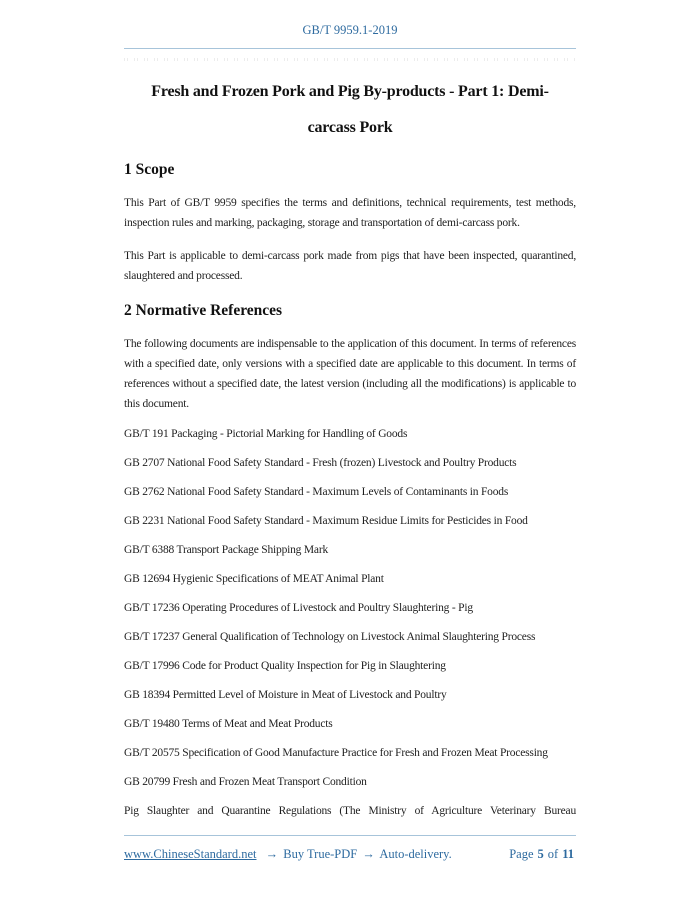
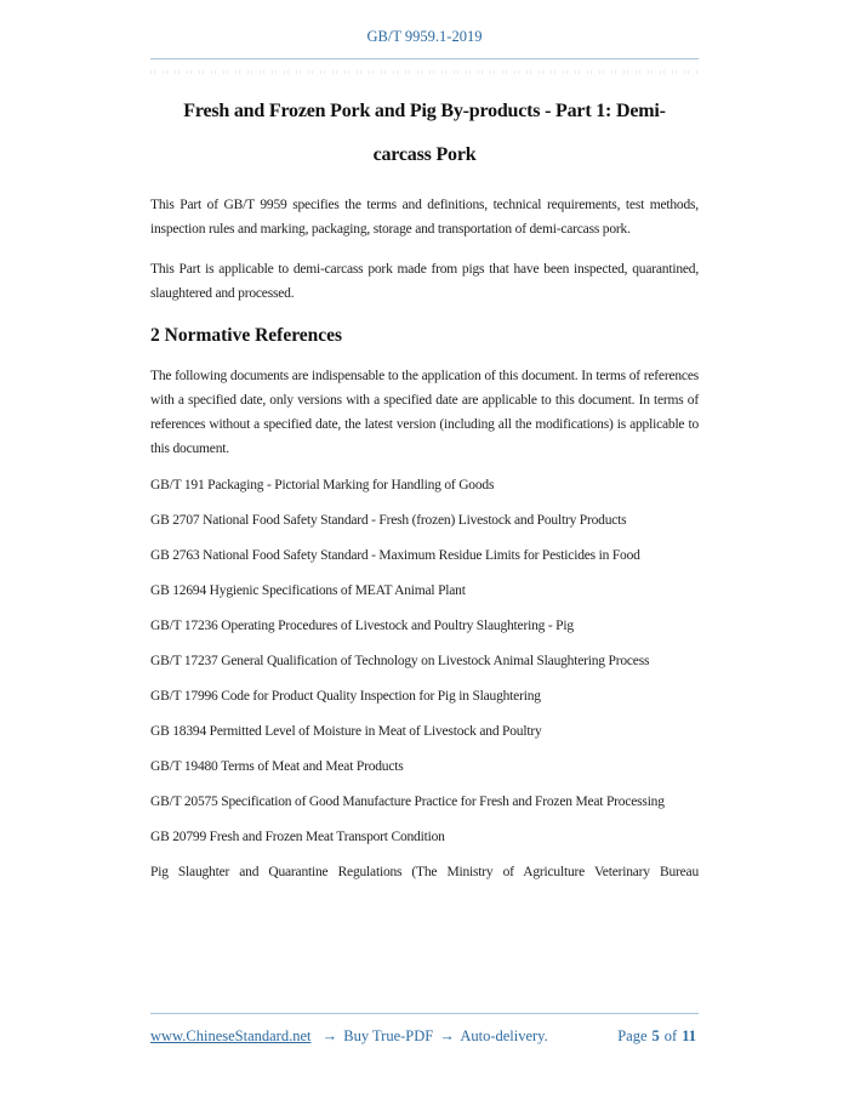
  GB/T 9959.1-2019
  Fresh and Frozen Pork and Pig By-products - Part 1: Demi-
  carcass Pork
- 1 Scope
  This Part of GB/T 9959 specifies the terms and definitions, technical requirements, test methods, inspection rules and marking, packaging, storage and transportation of demi-carcass pork.
  This Part is applicable to demi-carcass pork made from pigs that have been inspected, quarantined, slaughtered and processed.
  2 Normative References
  The following documents are indispensable to the application of this document. In terms of references with a specified date, only versions with a specified date are applicable to this document. In terms of references without a specified date, the latest version (including all the modifications) is applicable to this document.
  GB/T 191 Packaging - Pictorial Marking for Handling of Goods
  GB 2707 National Food Safety Standard - Fresh (frozen) Livestock and Poultry Products
- GB 2762 National Food Safety Standard - Maximum Levels of Contaminants in Foods
- GB 2231 National Food Safety Standard - Maximum Residue Limits for Pesticides in Food
+ GB 2763 National Food Safety Standard - Maximum Residue Limits for Pesticides in Food
- GB/T 6388 Transport Package Shipping Mark
  GB 12694 Hygienic Specifications of MEAT Animal Plant
  GB/T 17236 Operating Procedures of Livestock and Poultry Slaughtering - Pig
  GB/T 17237 General Qualification of Technology on Livestock Animal Slaughtering Process
  GB/T 17996 Code for Product Quality Inspection for Pig in Slaughtering
  GB 18394 Permitted Level of Moisture in Meat of Livestock and Poultry
  GB/T 19480 Terms of Meat and Meat Products
  GB/T 20575 Specification of Good Manufacture Practice for Fresh and Frozen Meat Processing
  GB 20799 Fresh and Frozen Meat Transport Condition
  Pig Slaughter and Quarantine Regulations (The Ministry of Agriculture Veterinary Bureau
  www.ChineseStandard.net → Buy True-PDF → Auto-delivery.
  Page 5 of 11
